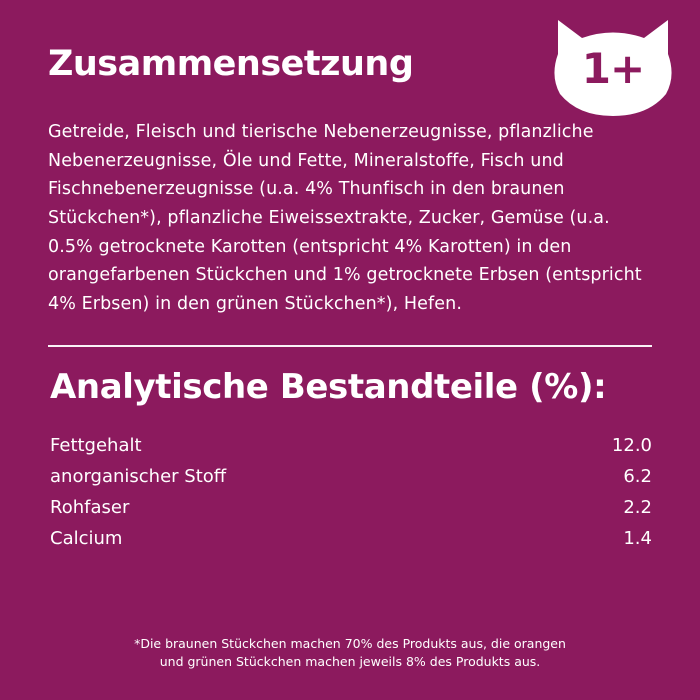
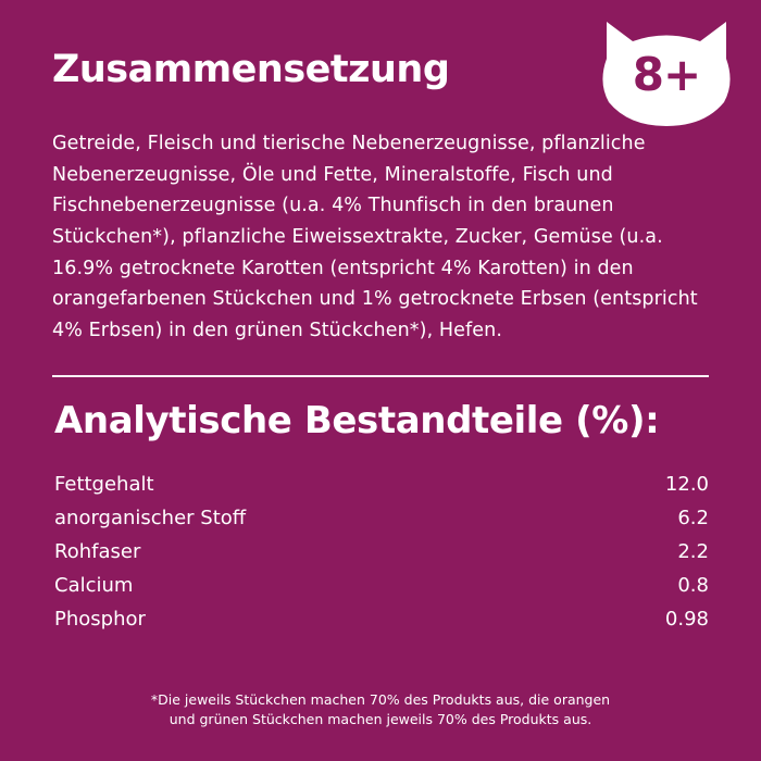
- 1+
+ 8+
  Zusammensetzung
- Getreide, Fleisch und tierische Nebenerzeugnisse, pflanzliche Nebenerzeugnisse, Öle und Fette, Mineralstoffe, Fisch und Fischnebenerzeugnisse (u.a. 4% Thunfisch in den braunen Stückchen*), pflanzliche Eiweissextrakte, Zucker, Gemüse (u.a. 0.5% getrocknete Karotten (entspricht 4% Karotten) in den orangefarbenen Stückchen und 1% getrocknete Erbsen (entspricht 4% Erbsen) in den grünen Stückchen*), Hefen.
+ Getreide, Fleisch und tierische Nebenerzeugnisse, pflanzliche Nebenerzeugnisse, Öle und Fette, Mineralstoffe, Fisch und Fischnebenerzeugnisse (u.a. 4% Thunfisch in den braunen Stückchen*), pflanzliche Eiweissextrakte, Zucker, Gemüse (u.a. 16.9% getrocknete Karotten (entspricht 4% Karotten) in den orangefarbenen Stückchen und 1% getrocknete Erbsen (entspricht 4% Erbsen) in den grünen Stückchen*), Hefen.
  Analytische Bestandteile (%):
  Fettgehalt
  12.0
  anorganischer Stoff
  6.2
  Rohfaser
  2.2
  Calcium
- 1.4
+ 0.8
+ Phosphor
+ 0.98
- *Die braunen Stückchen machen 70% des Produkts aus, die orangen
+ *Die jeweils Stückchen machen 70% des Produkts aus, die orangen
- und grünen Stückchen machen jeweils 8% des Produkts aus.
+ und grünen Stückchen machen jeweils 70% des Produkts aus.
